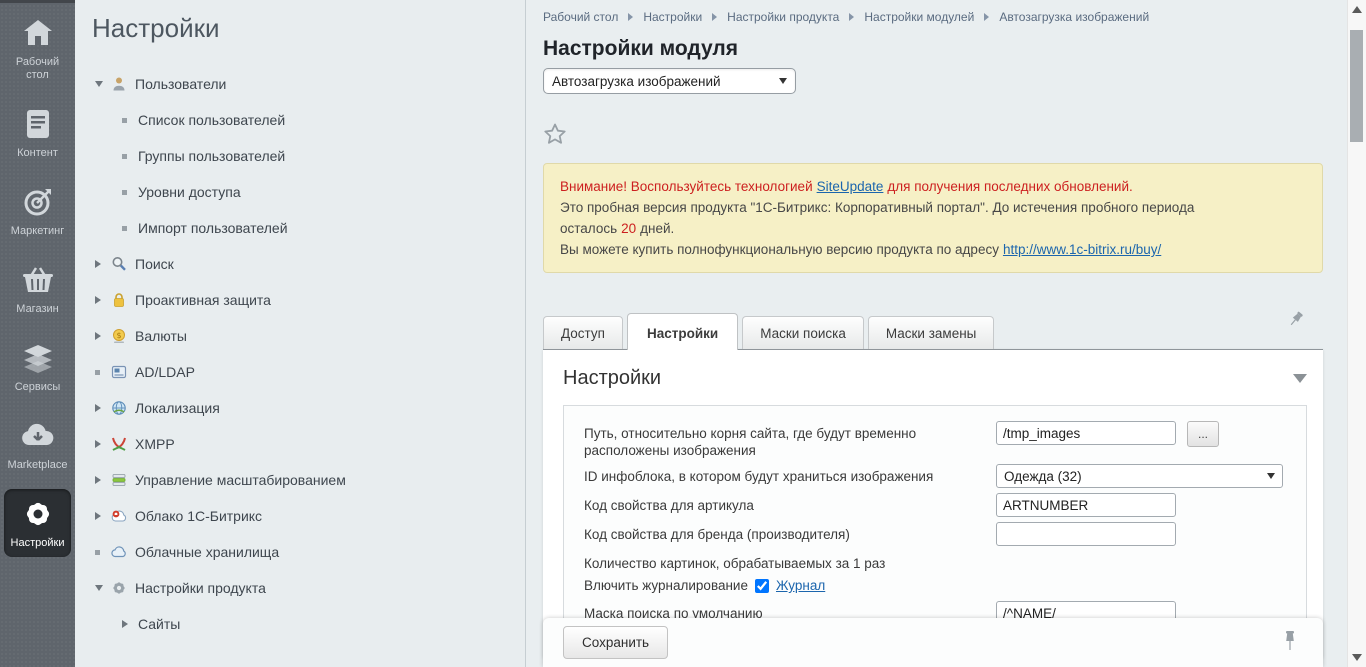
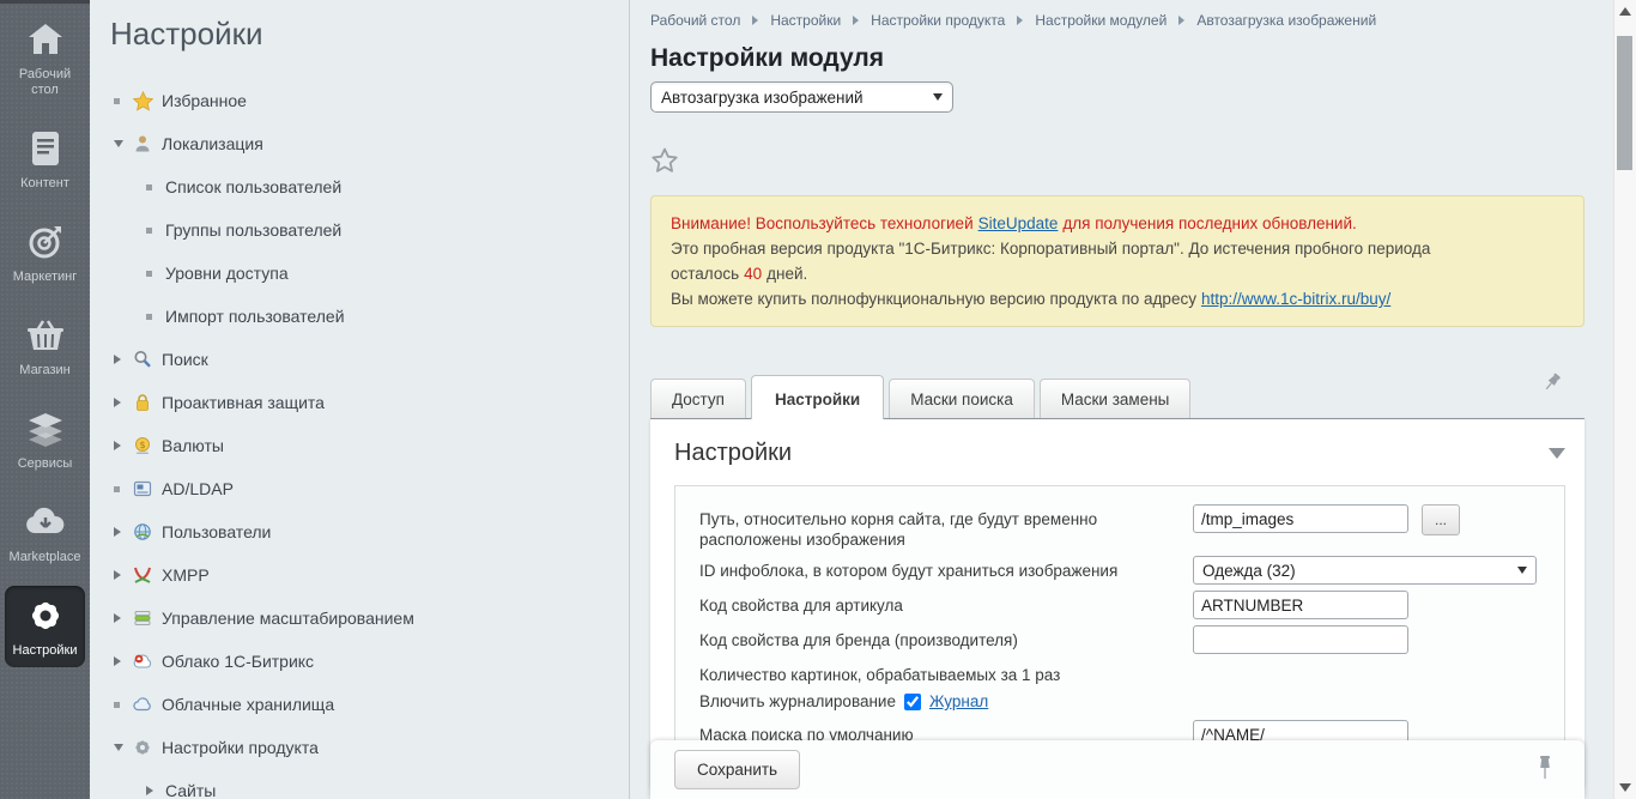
  Рабочий стол
  Контент
  Маркетинг
  Магазин
  Сервисы
  Marketplace
  Настройки
  Настройки
+ Избранное
- Пользователи
+ Локализация
  Список пользователей
  Группы пользователей
  Уровни доступа
  Импорт пользователей
  Поиск
  Проактивная защита
  $
  Валюты
  AD/LDAP
- Локализация
+ Пользователи
  XMPP
  Управление масштабированием
  Облако 1С-Битрикс
  Облачные хранилища
  Настройки продукта
  Сайты
  Рабочий стол
  Настройки
  Настройки продукта
  Настройки модулей
  Автозагрузка изображений
  Настройки модуля
  Автозагрузка изображений
  Внимание! Воспользуйтесь технологией SiteUpdate для получения последних обновлений.
- Это пробная версия продукта "1С-Битрикс: Корпоративный портал". До истечения пробного периода осталось 20 дней.
+ Это пробная версия продукта "1С-Битрикс: Корпоративный портал". До истечения пробного периода осталось 40 дней.
  Вы можете купить полнофункциональную версию продукта по адресу http://www.1c-bitrix.ru/buy/
  Доступ
  Настройки
  Маски поиска
  Маски замены
  Настройки
  Путь, относительно корня сайта, где будут временно расположены изображения
  /tmp_images
  ...
  ID инфоблока, в котором будут храниться изображения
  Одежда (32)
  Код свойства для артикула
  ARTNUMBER
  Код свойства для бренда (производителя)
  Количество картинок, обрабатываемых за 1 раз
  Влючить журналирование
  Журнал
  Маска поиска по умолчанию
  /^NAME/
  Сохранить
